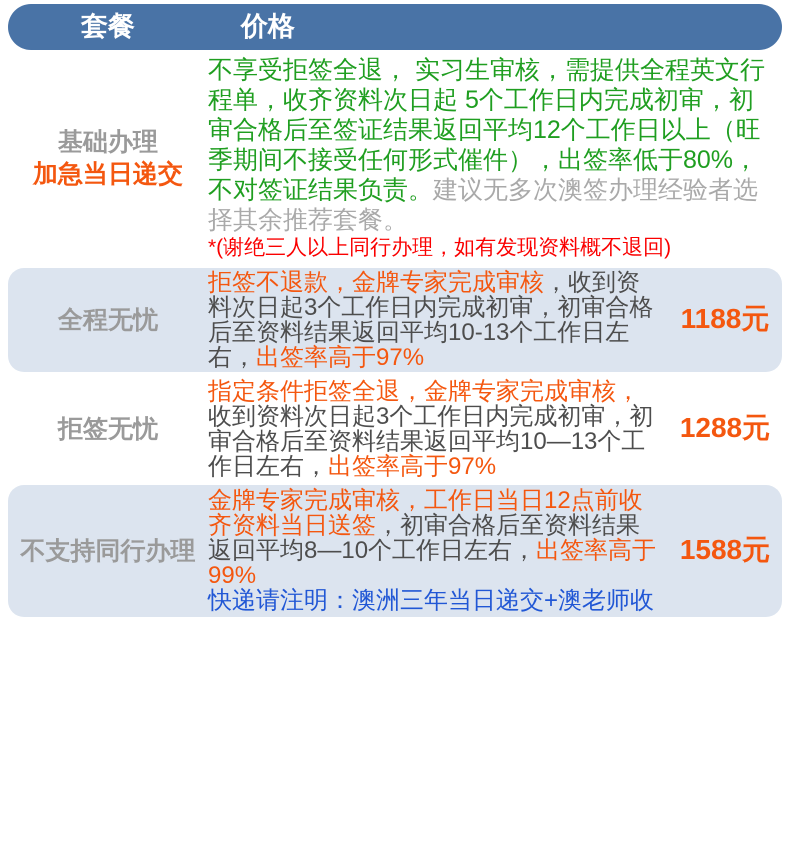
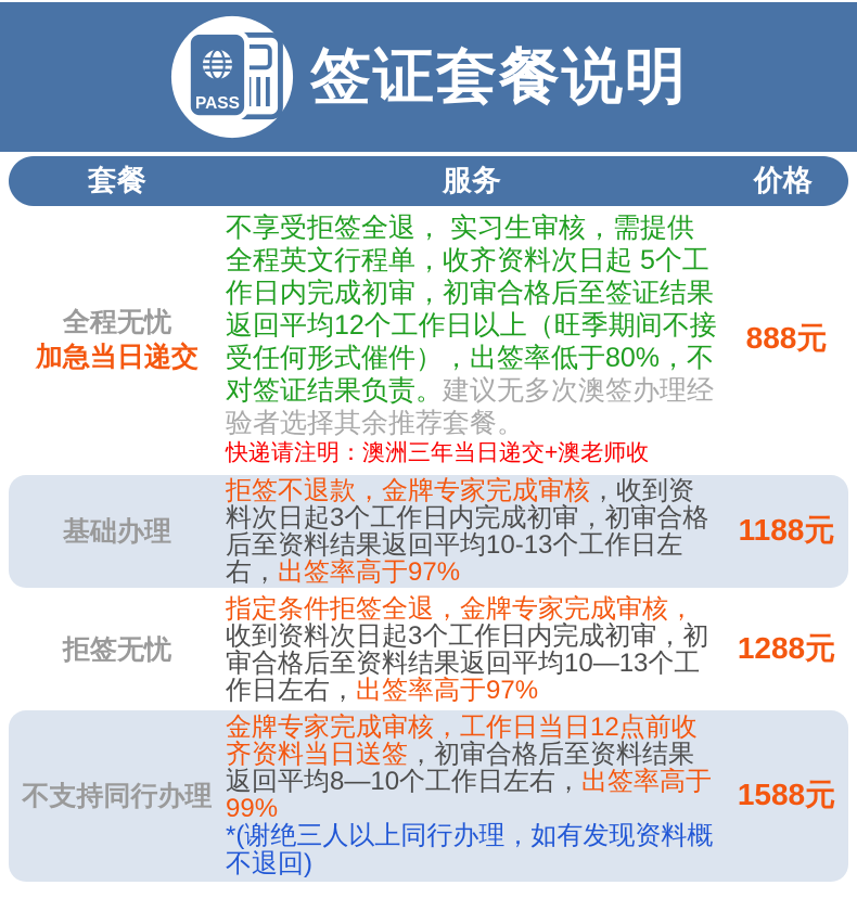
+ PASS
+ 签证套餐说明
  套餐
+ 服务
  价格
- 基础办理
+ 全程无忧
  加急当日递交
  不享受拒签全退， 实习生审核，需提供全程英文行程单，收齐资料次日起 5个工作日内完成初审，初审合格后至签证结果返回平均12个工作日以上（旺季期间不接受任何形式催件），出签率低于80%，不对签证结果负责。建议无多次澳签办理经验者选择其余推荐套餐。
- *(谢绝三人以上同行办理，如有发现资料概不退回)
+ 快递请注明：澳洲三年当日递交+澳老师收
+ 888元
- 全程无忧
+ 基础办理
  拒签不退款，金牌专家完成审核，收到资料次日起3个工作日内完成初审，初审合格后至资料结果返回平均10-13个工作日左右，出签率高于97%
  1188元
  拒签无忧
  指定条件拒签全退，金牌专家完成审核，收到资料次日起3个工作日内完成初审，初审合格后至资料结果返回平均10—13个工作日左右，出签率高于97%
  1288元
  不支持同行办理
  金牌专家完成审核，工作日当日12点前收齐资料当日送签，初审合格后至资料结果返回平均8—10个工作日左右，出签率高于99%
- 快递请注明：澳洲三年当日递交+澳老师收
+ *(谢绝三人以上同行办理，如有发现资料概不退回)
  1588元
